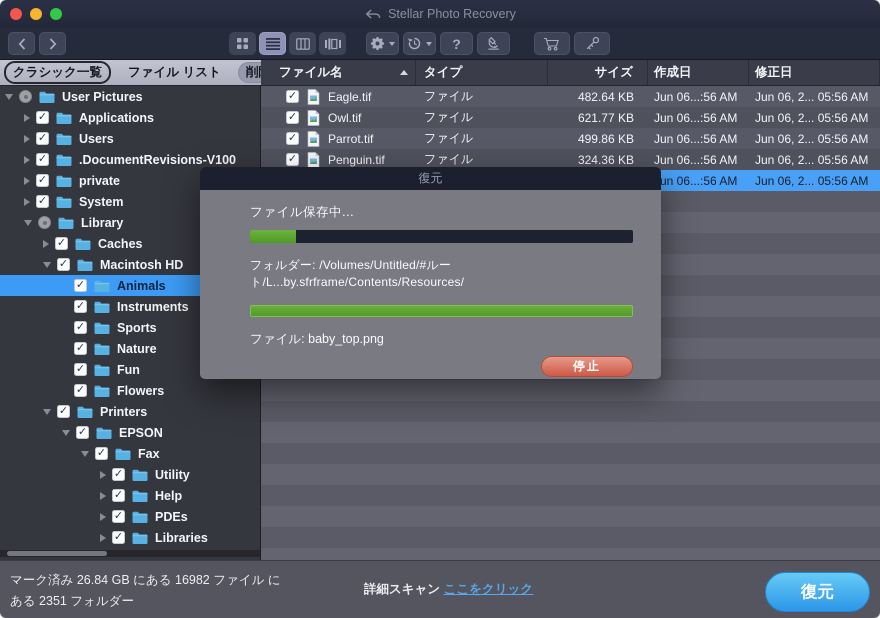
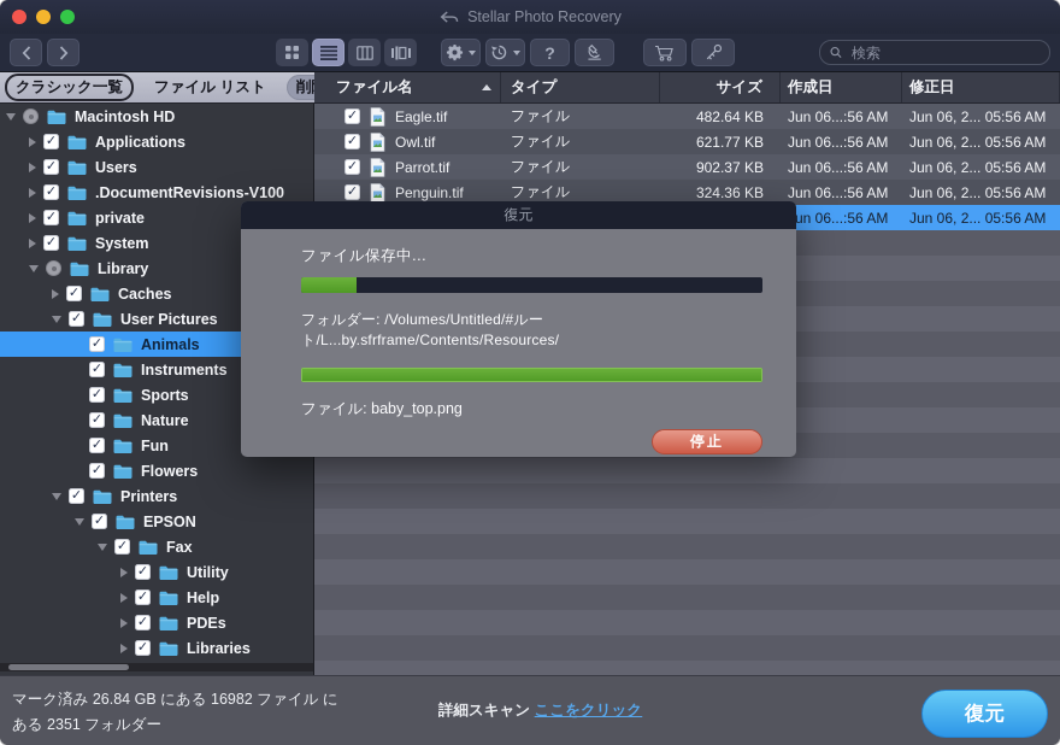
  Stellar Photo Recovery
  ?
+ 検索
  クラシック一覧
  ファイル リスト
  ファイル名
  タイプ
  サイズ
  作成日
  修正日
- User Pictures
+ Macintosh HD
  ✓
  Applications
  ✓
  Users
  ✓
  .DocumentRevisions-V100
  ✓
  private
  ✓
  System
  Library
  ✓
  Caches
  ✓
- Macintosh HD
+ User Pictures
  ✓
  Animals
  ✓
  Instruments
  ✓
  Sports
  ✓
  Nature
  ✓
  Fun
  ✓
  Flowers
  ✓
  Printers
  ✓
  EPSON
  ✓
  Fax
  ✓
  Utility
  ✓
  Help
  ✓
  PDEs
  ✓
  Libraries
  ✓
  Eagle.tif
  ファイル
  482.64 KB
  Jun 06...:56 AM
  Jun 06, 2... 05:56 AM
  ✓
  Owl.tif
  ファイル
  621.77 KB
  Jun 06...:56 AM
  Jun 06, 2... 05:56 AM
  ✓
  Parrot.tif
  ファイル
- 499.86 KB
+ 902.37 KB
  Jun 06...:56 AM
  Jun 06, 2... 05:56 AM
  ✓
  Penguin.tif
  ファイル
  324.36 KB
  Jun 06...:56 AM
  Jun 06, 2... 05:56 AM
  un 06...:56 AM
  Jun 06, 2... 05:56 AM
  マーク済み 26.84 GB にある 16982 ファイル に
  ある 2351 フォルダー
  詳細スキャン ここをクリック
  復元
  復元
  ファイル保存中...
  フォルダー: /Volumes/Untitled/#ルート/L...by.sfrframe/Contents/Resources/
  ファイル: baby_top.png
  停止
